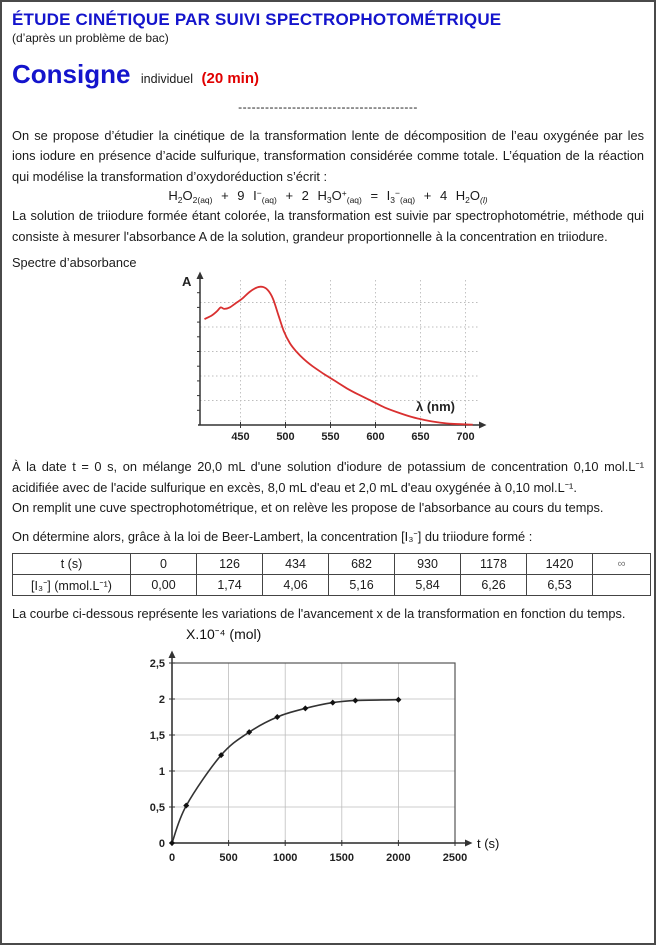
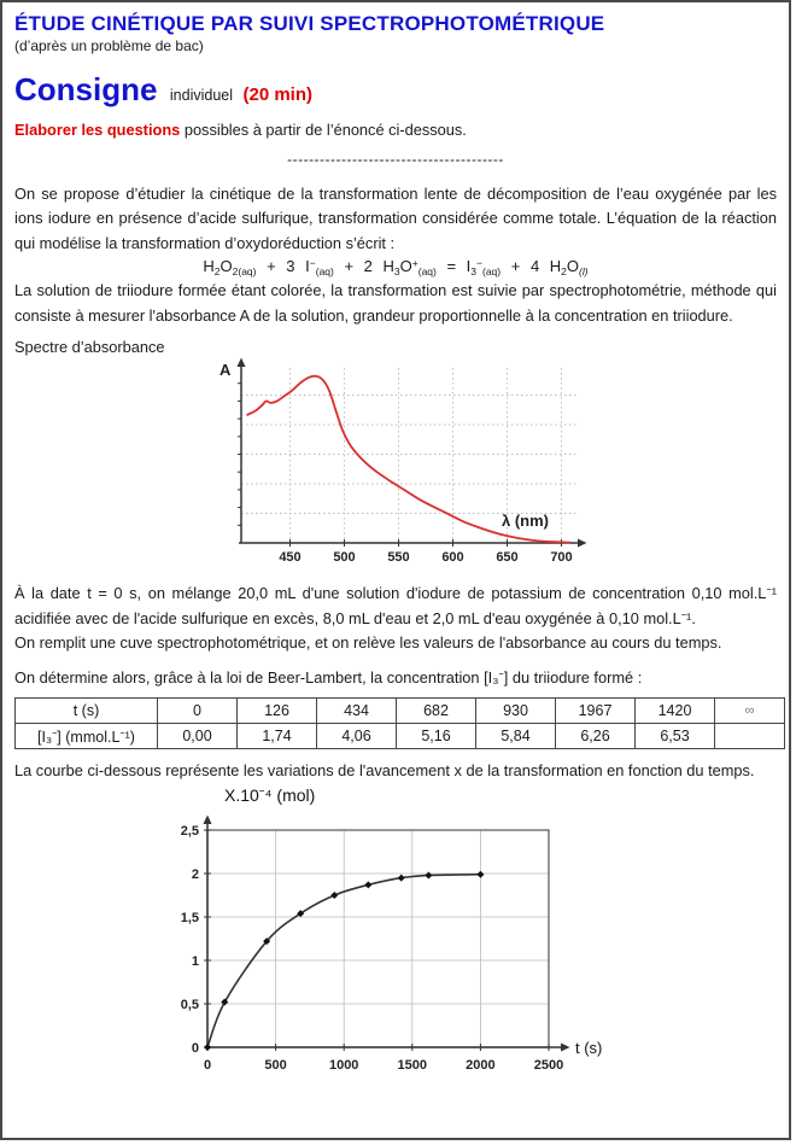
  ÉTUDE CINÉTIQUE PAR SUIVI SPECTROPHOTOMÉTRIQUE
  (d’après un problème de bac)
  Consigne individuel (20 min)
+ Elaborer les questions possibles à partir de l’énoncé ci-dessous.
  ----------------------------------------
  On se propose d’étudier la cinétique de la transformation lente de décomposition de l’eau oxygénée par les ions iodure en présence d’acide sulfurique, transformation considérée comme totale. L’équation de la réaction qui modélise la transformation d’oxydoréduction s’écrit :
- H2O2(aq) + 9 I−(aq) + 2 H3O+(aq) = I3−(aq) + 4 H2O(l)
+ H2O2(aq) + 3 I−(aq) + 2 H3O+(aq) = I3−(aq) + 4 H2O(l)
  La solution de triiodure formée étant colorée, la transformation est suivie par spectrophotométrie, méthode qui consiste à mesurer l'absorbance A de la solution, grandeur proportionnelle à la concentration en triiodure.
  Spectre d’absorbance
  450
  500
  550
  600
  650
  700
  A
  λ (nm)
  À la date t = 0 s, on mélange 20,0 mL d'une solution d'iodure de potassium de concentration 0,10 mol.L⁻¹ acidifiée avec de l'acide sulfurique en excès, 8,0 mL d'eau et 2,0 mL d'eau oxygénée à 0,10 mol.L⁻¹.
- On remplit une cuve spectrophotométrique, et on relève les propose de l'absorbance au cours du temps.
+ On remplit une cuve spectrophotométrique, et on relève les valeurs de l'absorbance au cours du temps.
  On détermine alors, grâce à la loi de Beer-Lambert, la concentration [I₃⁻] du triiodure formé :
- t (s)	0	126	434	682	930	1178	1420	∞
+ t (s)	0	126	434	682	930	1967	1420	∞
  [I₃⁻] (mmol.L⁻¹)	0,00	1,74	4,06	5,16	5,84	6,26	6,53
  La courbe ci-dessous représente les variations de l'avancement x de la transformation en fonction du temps.
  0
  0,5
  1
  1,5
  2
  2,5
  0
  500
  1000
  1500
  2000
  2500
  X.10⁻⁴ (mol)
  t (s)
